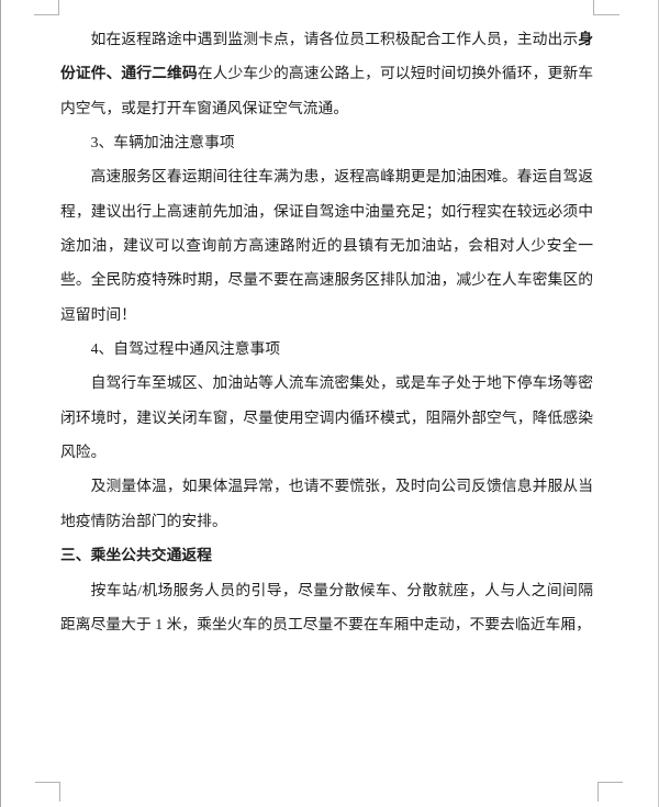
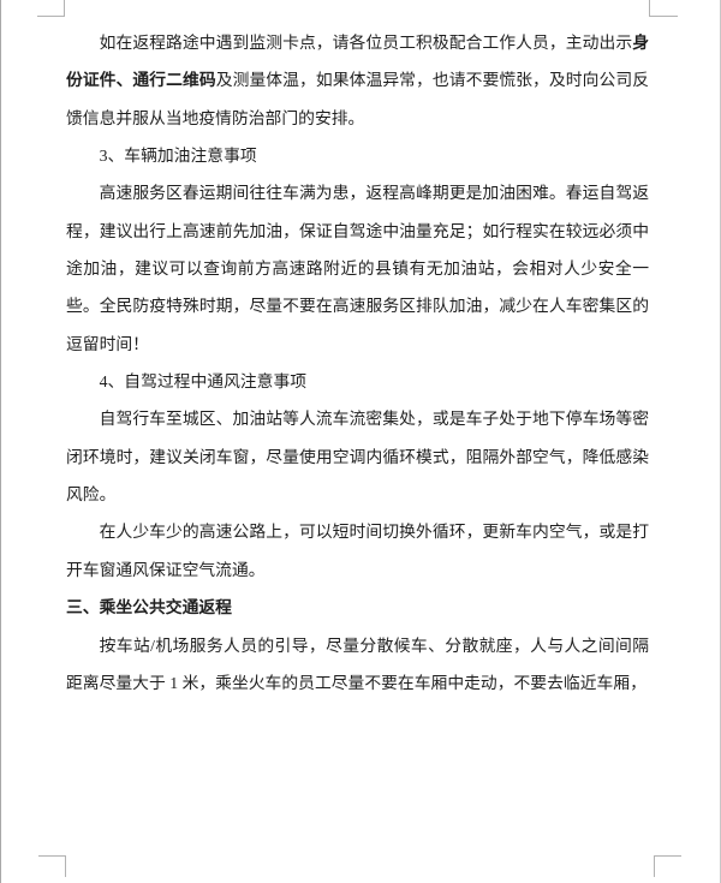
- 如在返程路途中遇到监测卡点，请各位员工积极配合工作人员，主动出示身份证件、通行二维码在人少车少的高速公路上，可以短时间切换外循环，更新车内空气，或是打开车窗通风保证空气流通。
+ 如在返程路途中遇到监测卡点，请各位员工积极配合工作人员，主动出示身份证件、通行二维码及测量体温，如果体温异常，也请不要慌张，及时向公司反馈信息并服从当地疫情防治部门的安排。
  3、车辆加油注意事项
  高速服务区春运期间往往车满为患，返程高峰期更是加油困难。春运自驾返程，建议出行上高速前先加油，保证自驾途中油量充足；如行程实在较远必须中途加油，建议可以查询前方高速路附近的县镇有无加油站，会相对人少安全一些。全民防疫特殊时期，尽量不要在高速服务区排队加油，减少在人车密集区的逗留时间！
  4、自驾过程中通风注意事项
  自驾行车至城区、加油站等人流车流密集处，或是车子处于地下停车场等密闭环境时，建议关闭车窗，尽量使用空调内循环模式，阻隔外部空气，降低感染风险。
- 及测量体温，如果体温异常，也请不要慌张，及时向公司反馈信息并服从当地疫情防治部门的安排。
+ 在人少车少的高速公路上，可以短时间切换外循环，更新车内空气，或是打开车窗通风保证空气流通。
  三、乘坐公共交通返程
  按车站/机场服务人员的引导，尽量分散候车、分散就座，人与人之间间隔距离尽量大于 1 米，乘坐火车的员工尽量不要在车厢中走动，不要去临近车厢，
